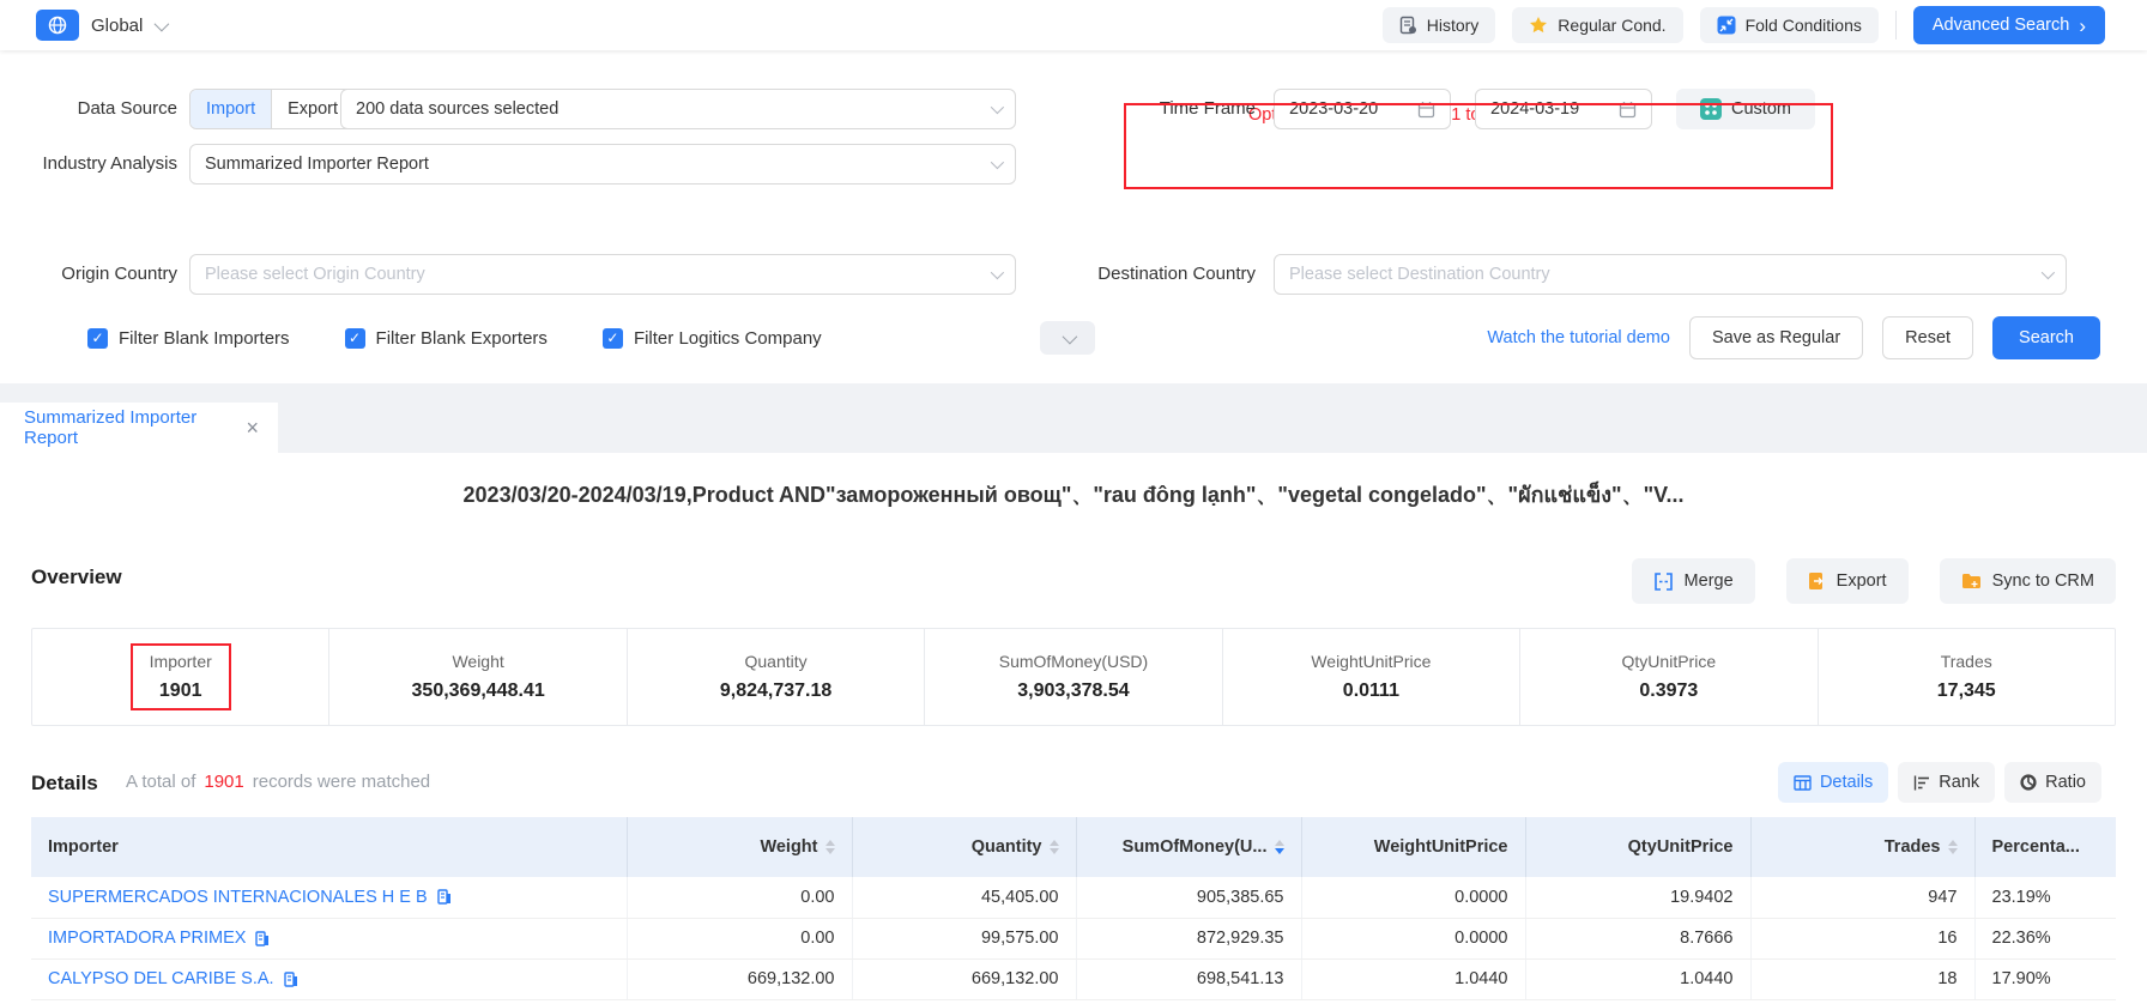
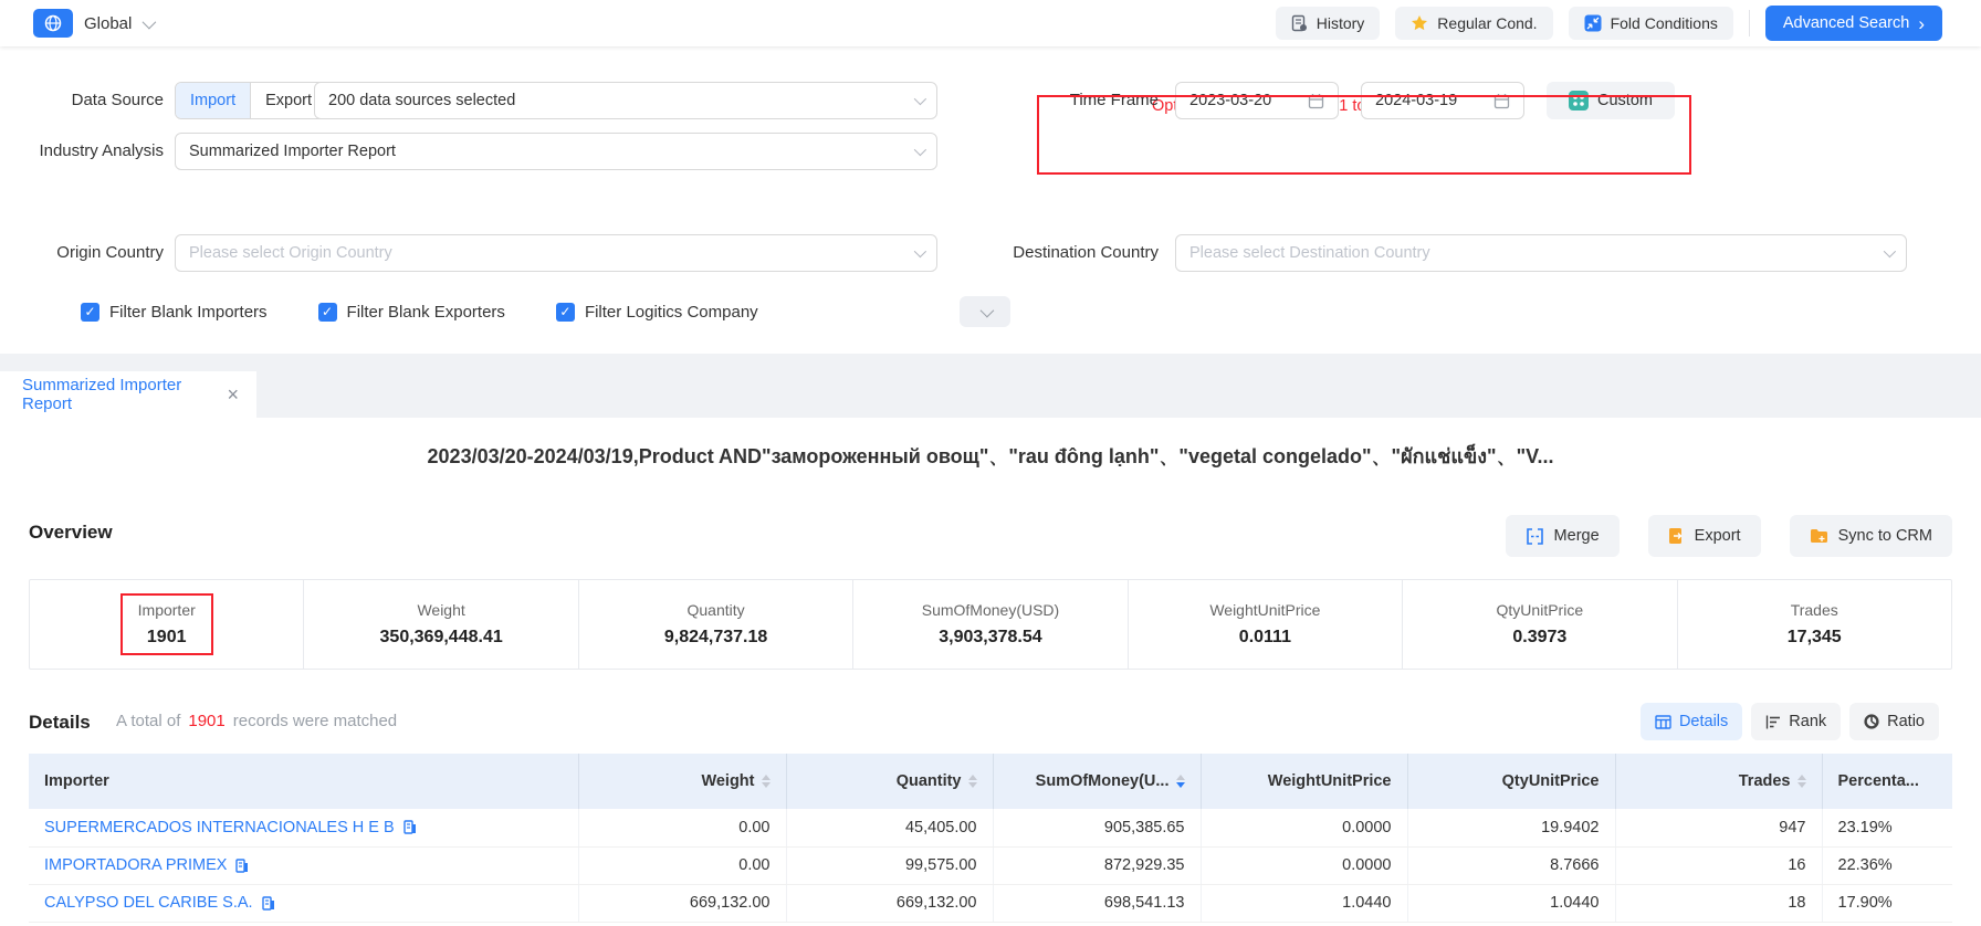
  Global
  History
  Regular Cond.
  Fold Conditions
  Advanced Search
  ›
  Data Source
  Import
  Export
  200 data sources selected
  Time Frame
  2023-03-20
  2024-03-19
  Custom
  Industry Analysis
  Summarized Importer Report
  Origin Country
  Please select Origin Country
  Destination Country
  Please select Destination Country
  ✓
  Filter Blank Importers
  ✓
  Filter Blank Exporters
  ✓
  Filter Logitics Company
- Watch the tutorial demo
- Save as Regular
- Reset
- Search
  Summarized Importer Report
  ×
  2023/03/20-2024/03/19,Product AND"замороженный овощ"、"rau đông lạnh"、"vegetal congelado"、"ผักแช่แข็ง"、"V...
  Overview
  Merge
  Export
  Sync to CRM
  Importer
  1901
  Weight
  350,369,448.41
  Quantity
  9,824,737.18
  SumOfMoney(USD)
  3,903,378.54
  WeightUnitPrice
  0.0111
  QtyUnitPrice
  0.3973
  Trades
  17,345
  Details
  A total of
  1901
  records were matched
  Details
  Rank
  Ratio
  Importer	Weight	Quantity	SumOfMoney(U...	WeightUnitPrice	QtyUnitPrice	Trades	Percenta...
  SUPERMERCADOS INTERNACIONALES H E B	0.00	45,405.00	905,385.65	0.0000	19.9402	947	23.19%
  IMPORTADORA PRIMEX	0.00	99,575.00	872,929.35	0.0000	8.7666	16	22.36%
  CALYPSO DEL CARIBE S.A.	669,132.00	669,132.00	698,541.13	1.0440	1.0440	18	17.90%
